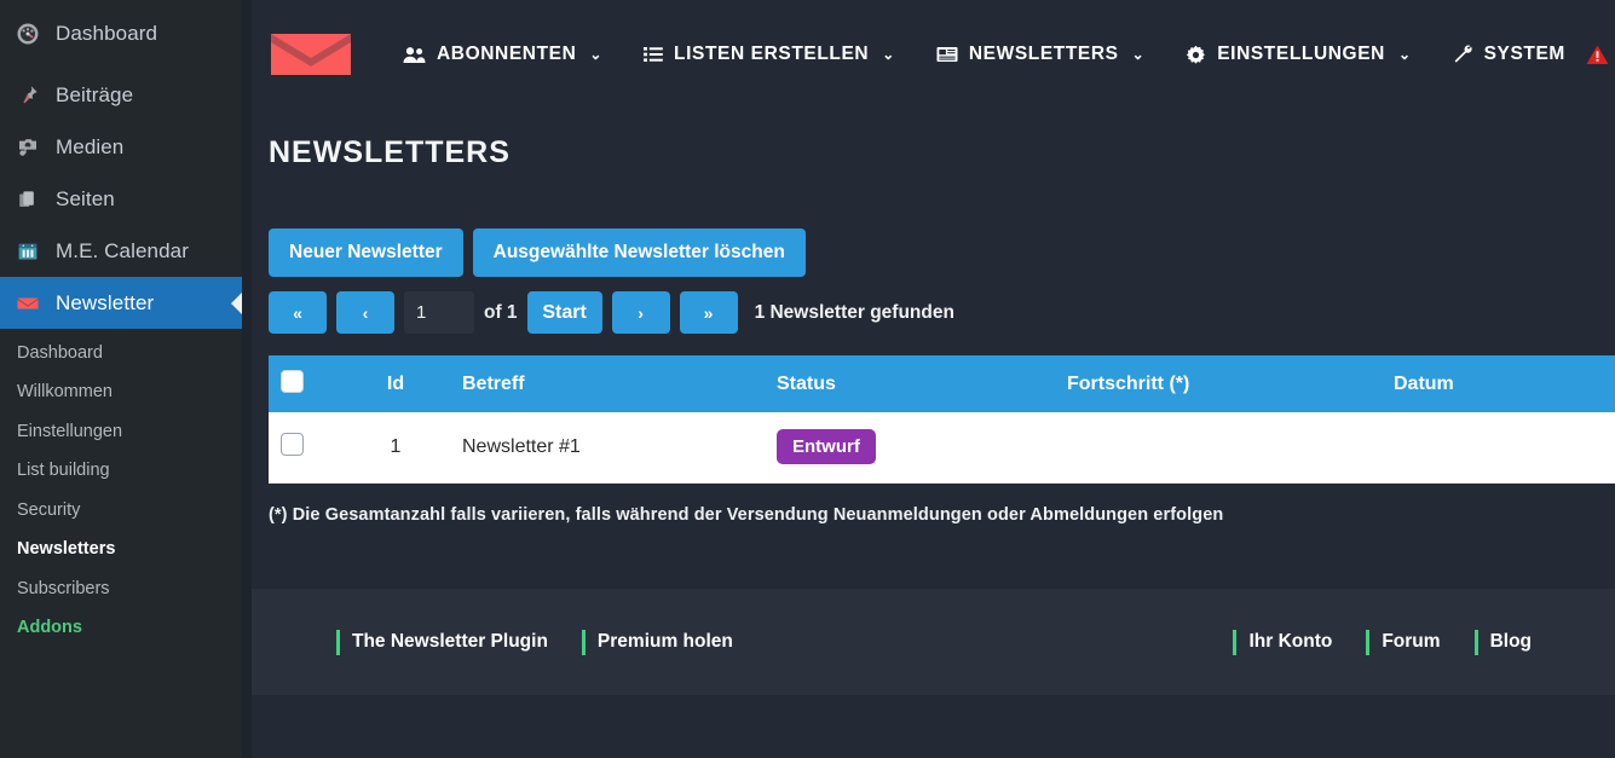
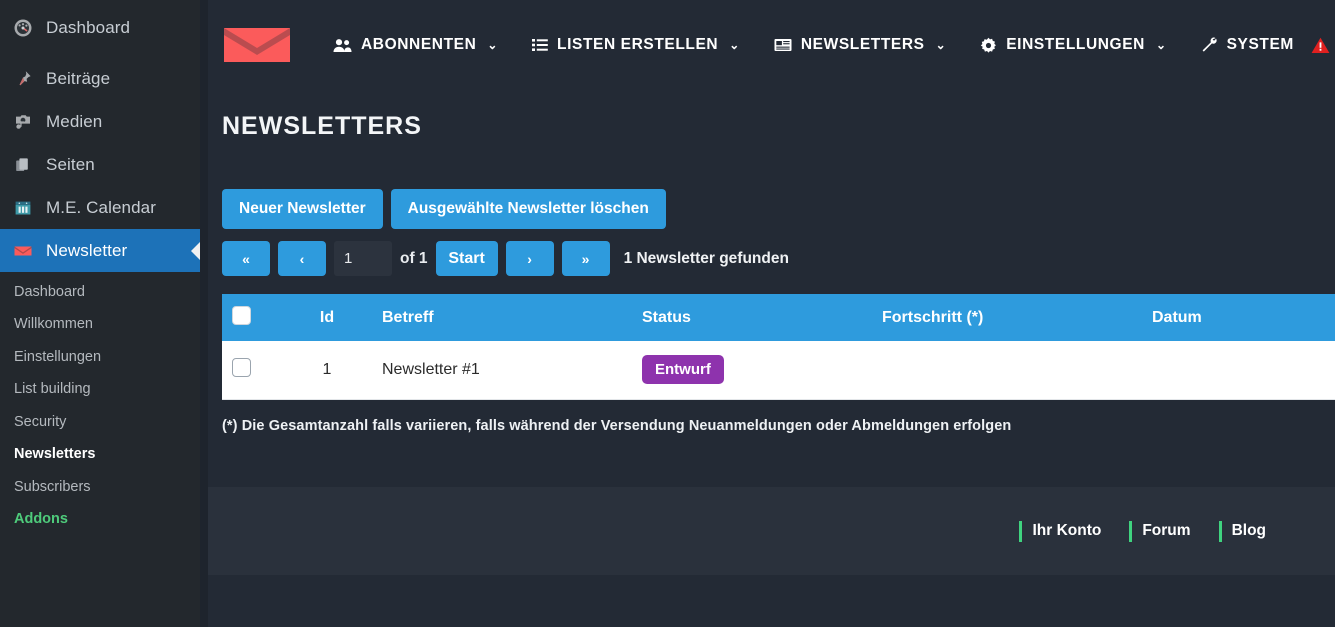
  Dashboard
  Beiträge
  Medien
  Seiten
  M.E. Calendar
  Newsletter
  Dashboard
  Willkommen
  Einstellungen
  List building
  Security
  Newsletters
  Subscribers
  Addons
  ABONNENTEN
  ⌄
  LISTEN ERSTELLEN
  ⌄
  NEWSLETTERS
  ⌄
  EINSTELLUNGEN
  ⌄
  SYSTEM
  NEWSLETTERS
  Neuer Newsletter
  Ausgewählte Newsletter löschen
  «
  ‹
  1
  of 1
  Start
  ›
  »
  1 Newsletter gefunden
  	Id	Betreff	Status	Fortschritt (*)	Datum
  	1	Newsletter #1	Entwurf
  (*) Die Gesamtanzahl falls variieren, falls während der Versendung Neuanmeldungen oder Abmeldungen erfolgen
- The Newsletter Plugin
- Premium holen
  Ihr Konto
  Forum
  Blog
